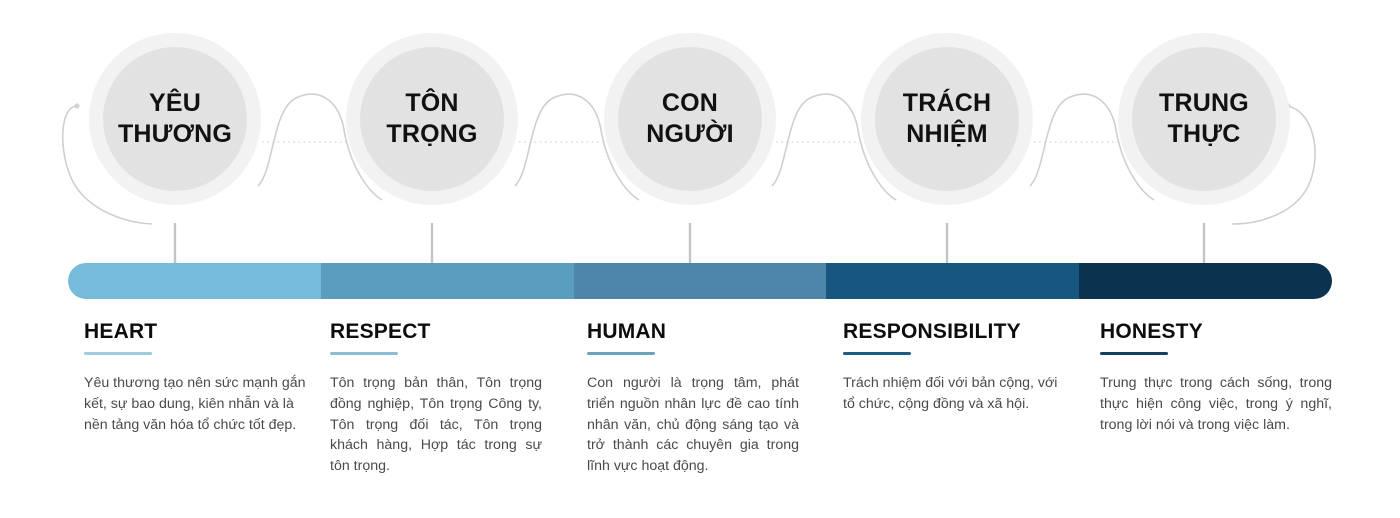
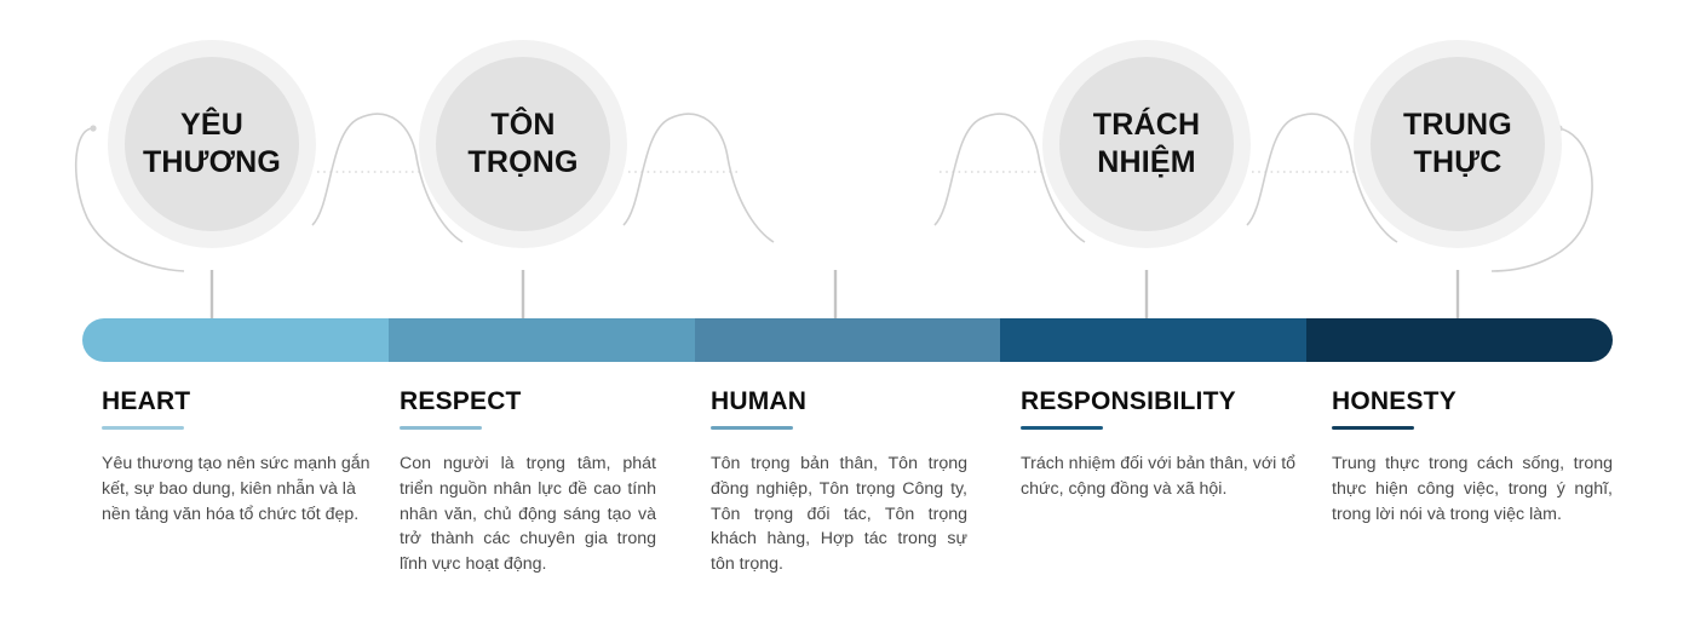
  YÊU
  THƯƠNG
  TÔN
  TRỌNG
- CON
- NGƯỜI
  TRÁCH
  NHIỆM
  TRUNG
  THỰC
  HEART
  Yêu thương tạo nên sức mạnh gắn kết, sự bao dung, kiên nhẫn và là nền tảng văn hóa tổ chức tốt đẹp.
  RESPECT
- Tôn trọng bản thân, Tôn trọng đồng nghiệp, Tôn trọng Công ty, Tôn trọng đối tác, Tôn trọng khách hàng, Hợp tác trong sự tôn trọng.
+ Con người là trọng tâm, phát triển nguồn nhân lực đề cao tính nhân văn, chủ động sáng tạo và trở thành các chuyên gia trong lĩnh vực hoạt động.
  HUMAN
- Con người là trọng tâm, phát triển nguồn nhân lực đề cao tính nhân văn, chủ động sáng tạo và trở thành các chuyên gia trong lĩnh vực hoạt động.
+ Tôn trọng bản thân, Tôn trọng đồng nghiệp, Tôn trọng Công ty, Tôn trọng đối tác, Tôn trọng khách hàng, Hợp tác trong sự tôn trọng.
  RESPONSIBILITY
- Trách nhiệm đối với bản cộng, với tổ chức, cộng đồng và xã hội.
+ Trách nhiệm đối với bản thân, với tổ chức, cộng đồng và xã hội.
  HONESTY
  Trung thực trong cách sống, trong thực hiện công việc, trong ý nghĩ, trong lời nói và trong việc làm.
